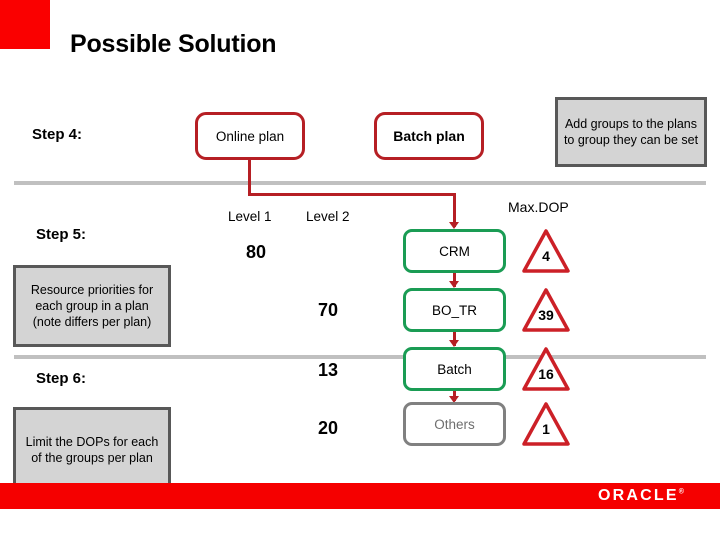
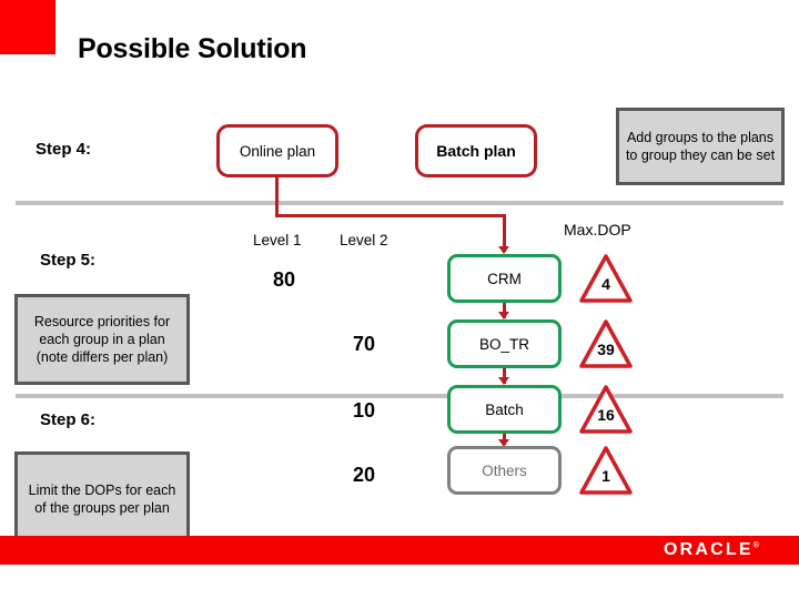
  Possible Solution
  Step 4:
  Step 5:
  Step 6:
  Add groups to the plans to group they can be set
  Resource priorities for each group in a plan (note differs per plan)
  Limit the DOPs for each of the groups per plan
  Online plan
  Batch plan
  Level 1
  Level 2
  Max.DOP
  80
  70
- 13
+ 10
  20
  CRM
  BO_TR
  Batch
  Others
  4
  39
  16
  1
  ORACLE
